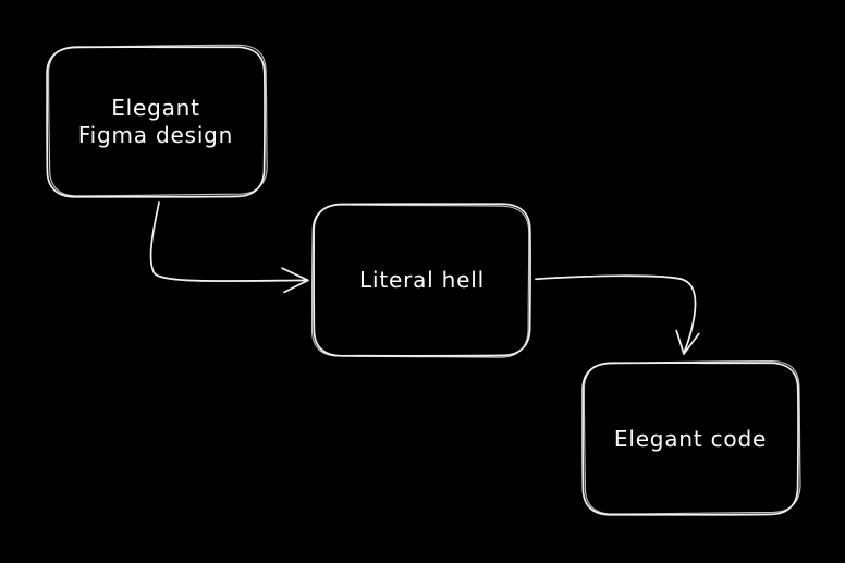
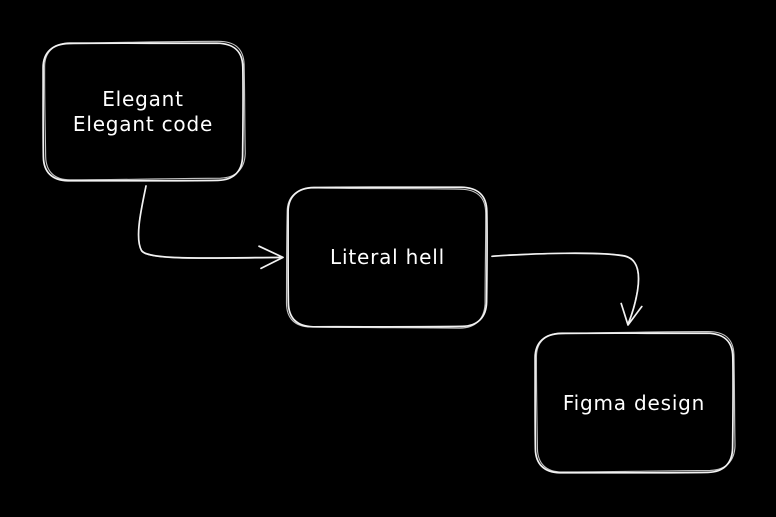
  Elegant
- Figma design
+ Elegant code
  Literal hell
- Elegant code
+ Figma design
